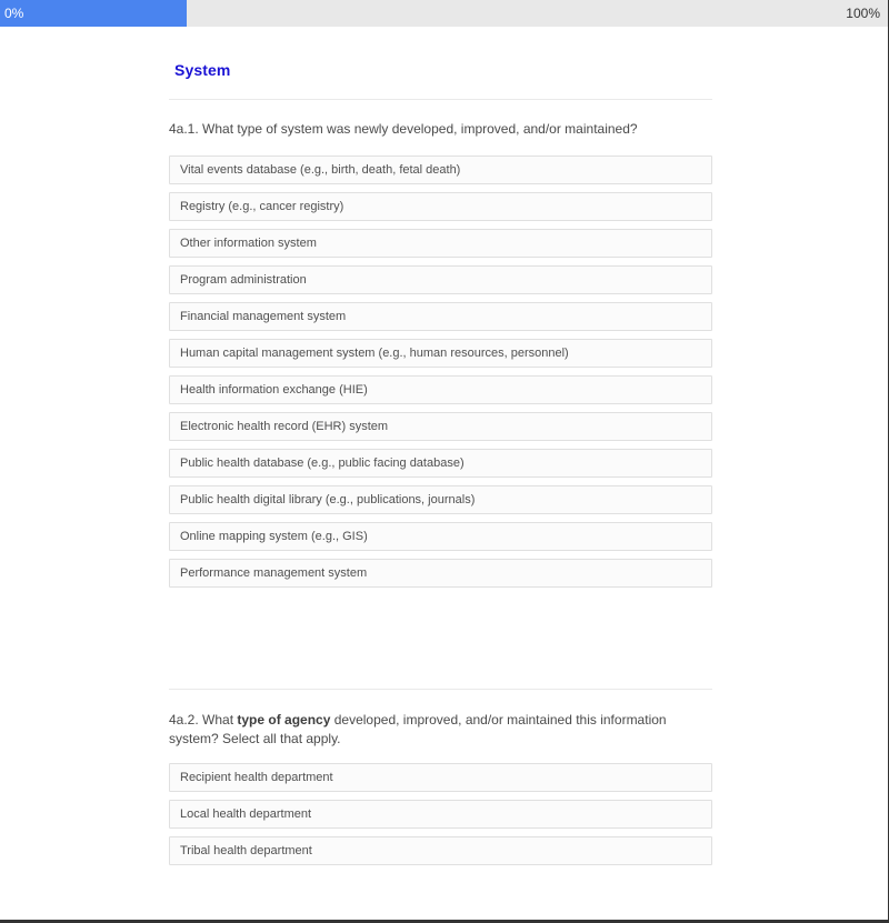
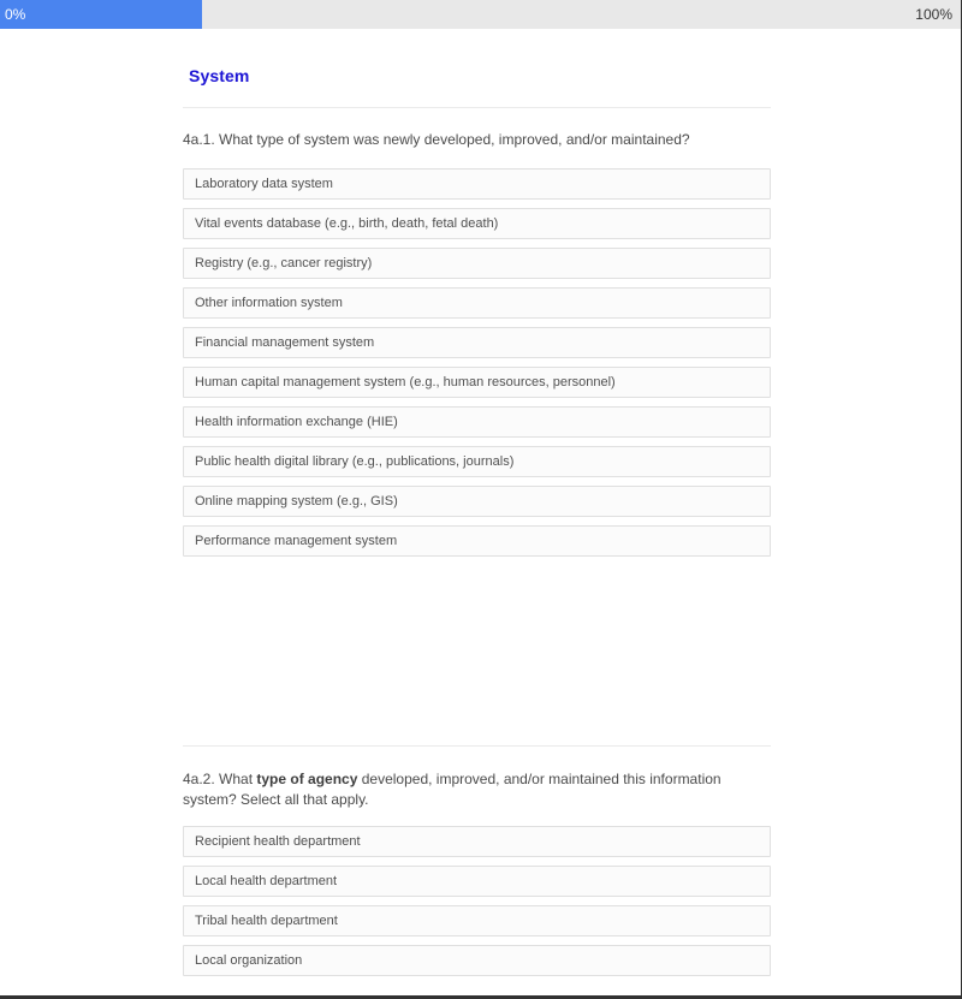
  0%
  100%
  System
  4a.1. What type of system was newly developed, improved, and/or maintained?
+ Laboratory data system
  Vital events database (e.g., birth, death, fetal death)
  Registry (e.g., cancer registry)
  Other information system
- Program administration
  Financial management system
  Human capital management system (e.g., human resources, personnel)
  Health information exchange (HIE)
- Electronic health record (EHR) system
- Public health database (e.g., public facing database)
  Public health digital library (e.g., publications, journals)
  Online mapping system (e.g., GIS)
  Performance management system
  4a.2. What type of agency developed, improved, and/or maintained this information system? Select all that apply.
  Recipient health department
  Local health department
  Tribal health department
+ Local organization
